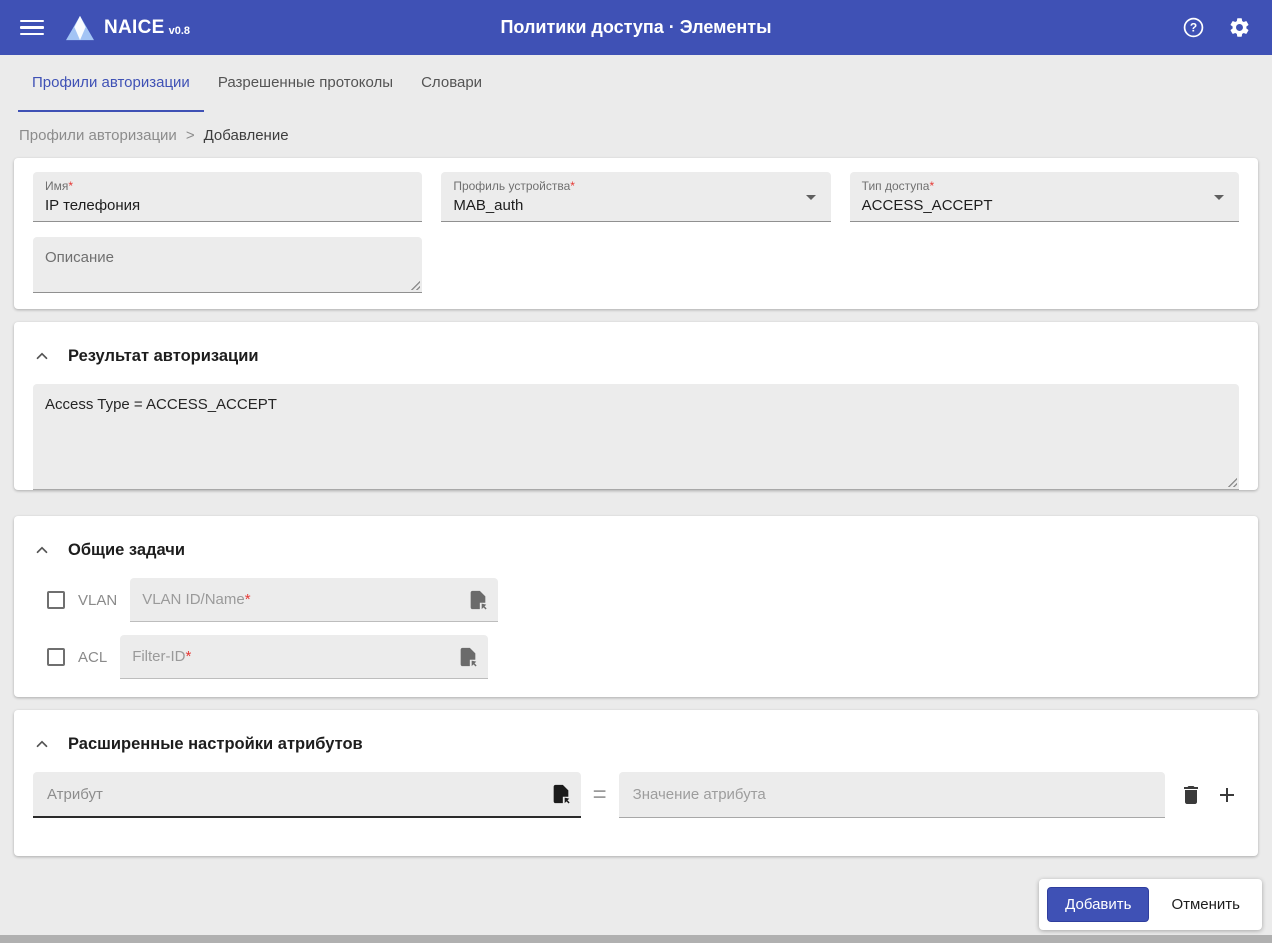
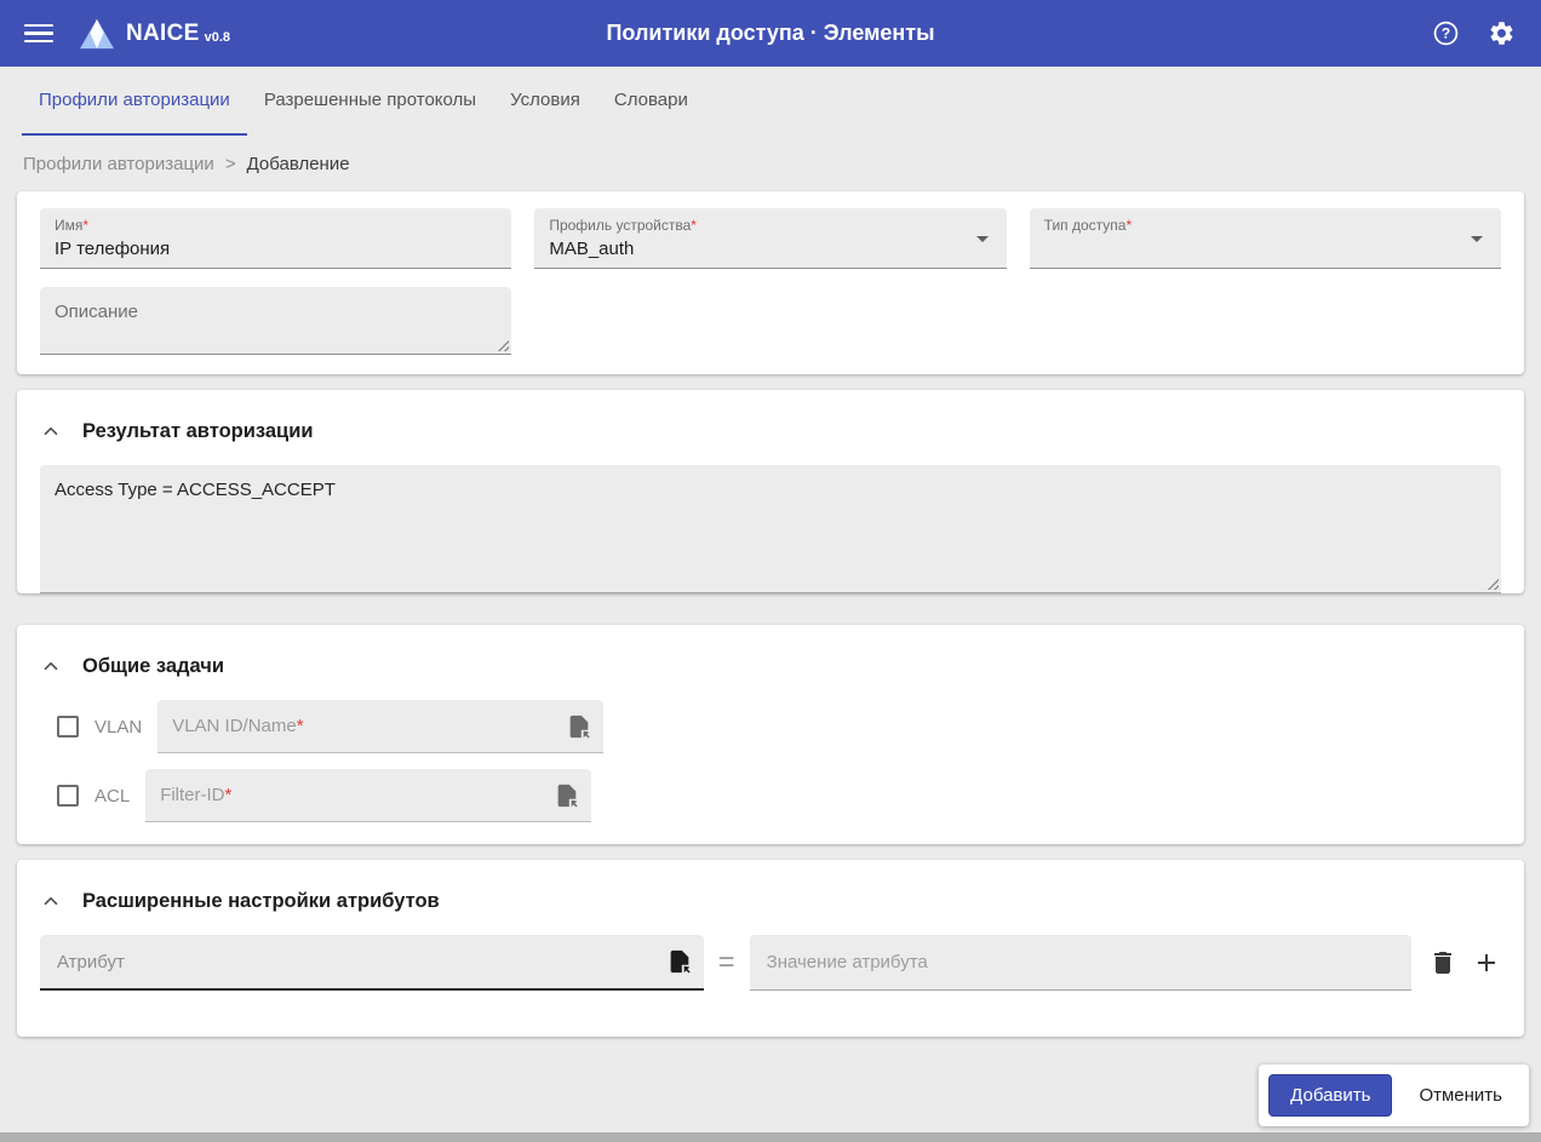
  NAICE
  v0.8
  Политики доступа · Элементы
  ?
  Профили авторизации
  Разрешенные протоколы
+ Условия
  Словари
  Профили авторизации
  >
  Добавление
  Имя*
  IP телефония
  Профиль устройства*
  MAB_auth
  Тип доступа*
- ACCESS_ACCEPT
  Описание
  Результат авторизации
  Access Type = ACCESS_ACCEPT
  Общие задачи
  VLAN
  VLAN ID/Name*
  ACL
  Filter-ID*
  Расширенные настройки атрибутов
  Атрибут
  =
  Значение атрибута
  Добавить
  Отменить
